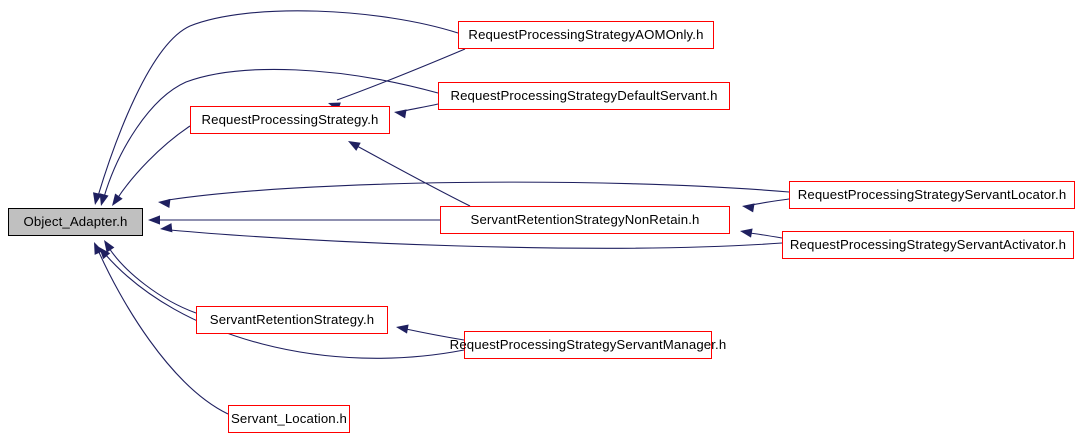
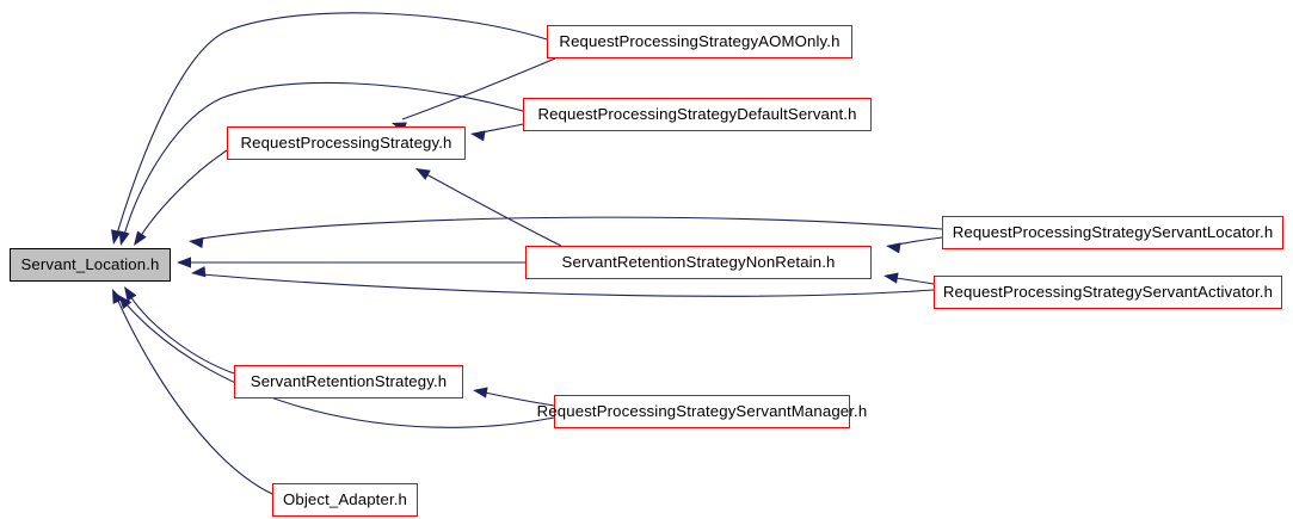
- Object_Adapter.h
+ Servant_Location.h
  RequestProcessingStrategyAOMOnly.h
  RequestProcessingStrategyDefaultServant.h
  RequestProcessingStrategy.h
  RequestProcessingStrategyServantLocator.h
  ServantRetentionStrategyNonRetain.h
  RequestProcessingStrategyServantActivator.h
  ServantRetentionStrategy.h
  RequestProcessingStrategyServantManager.h
- Servant_Location.h
+ Object_Adapter.h
